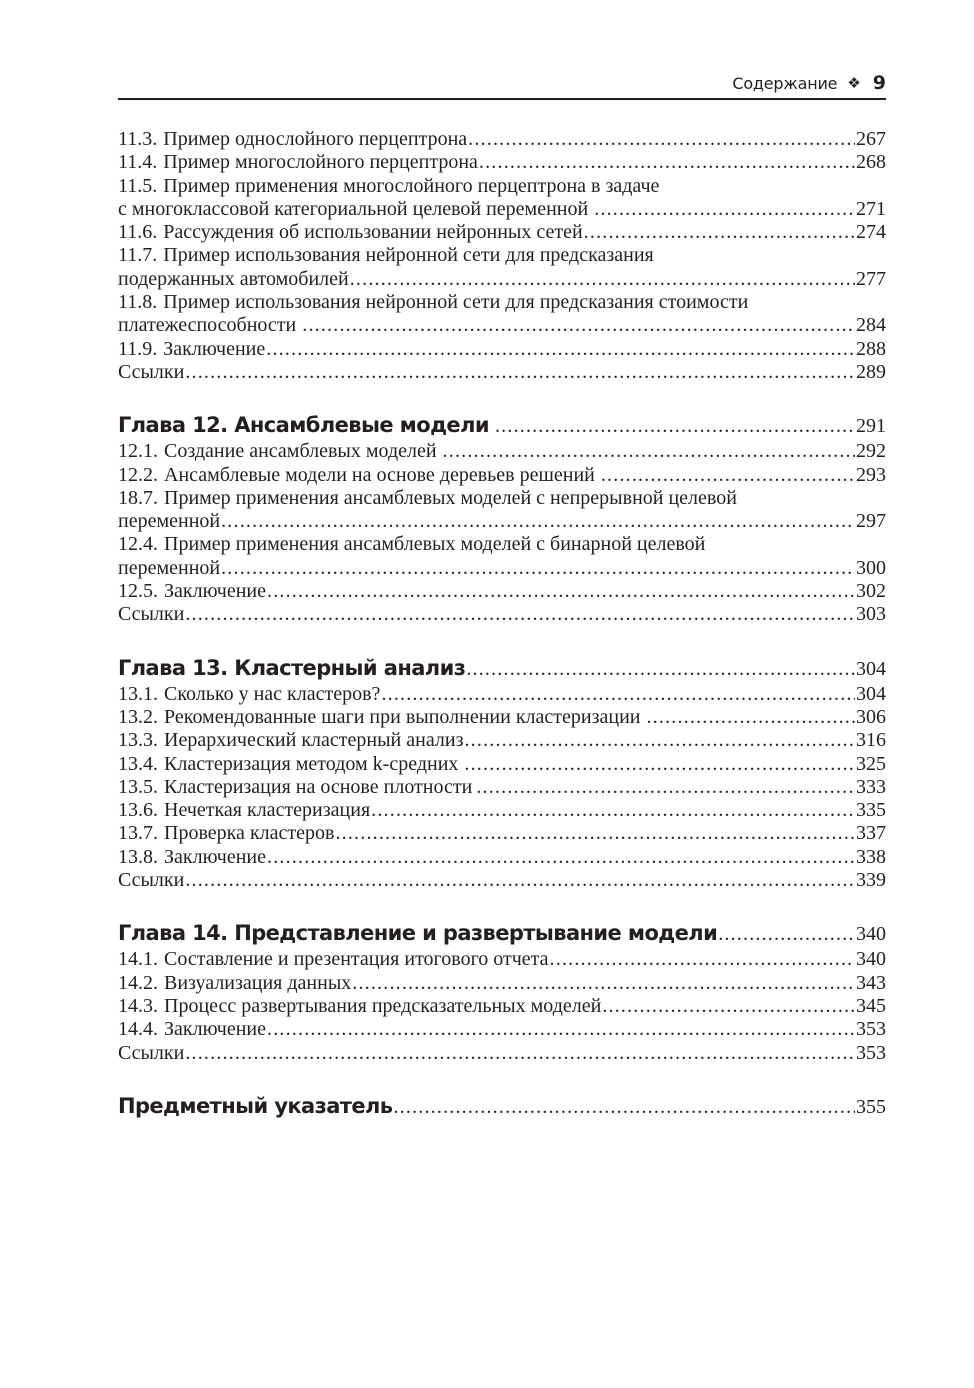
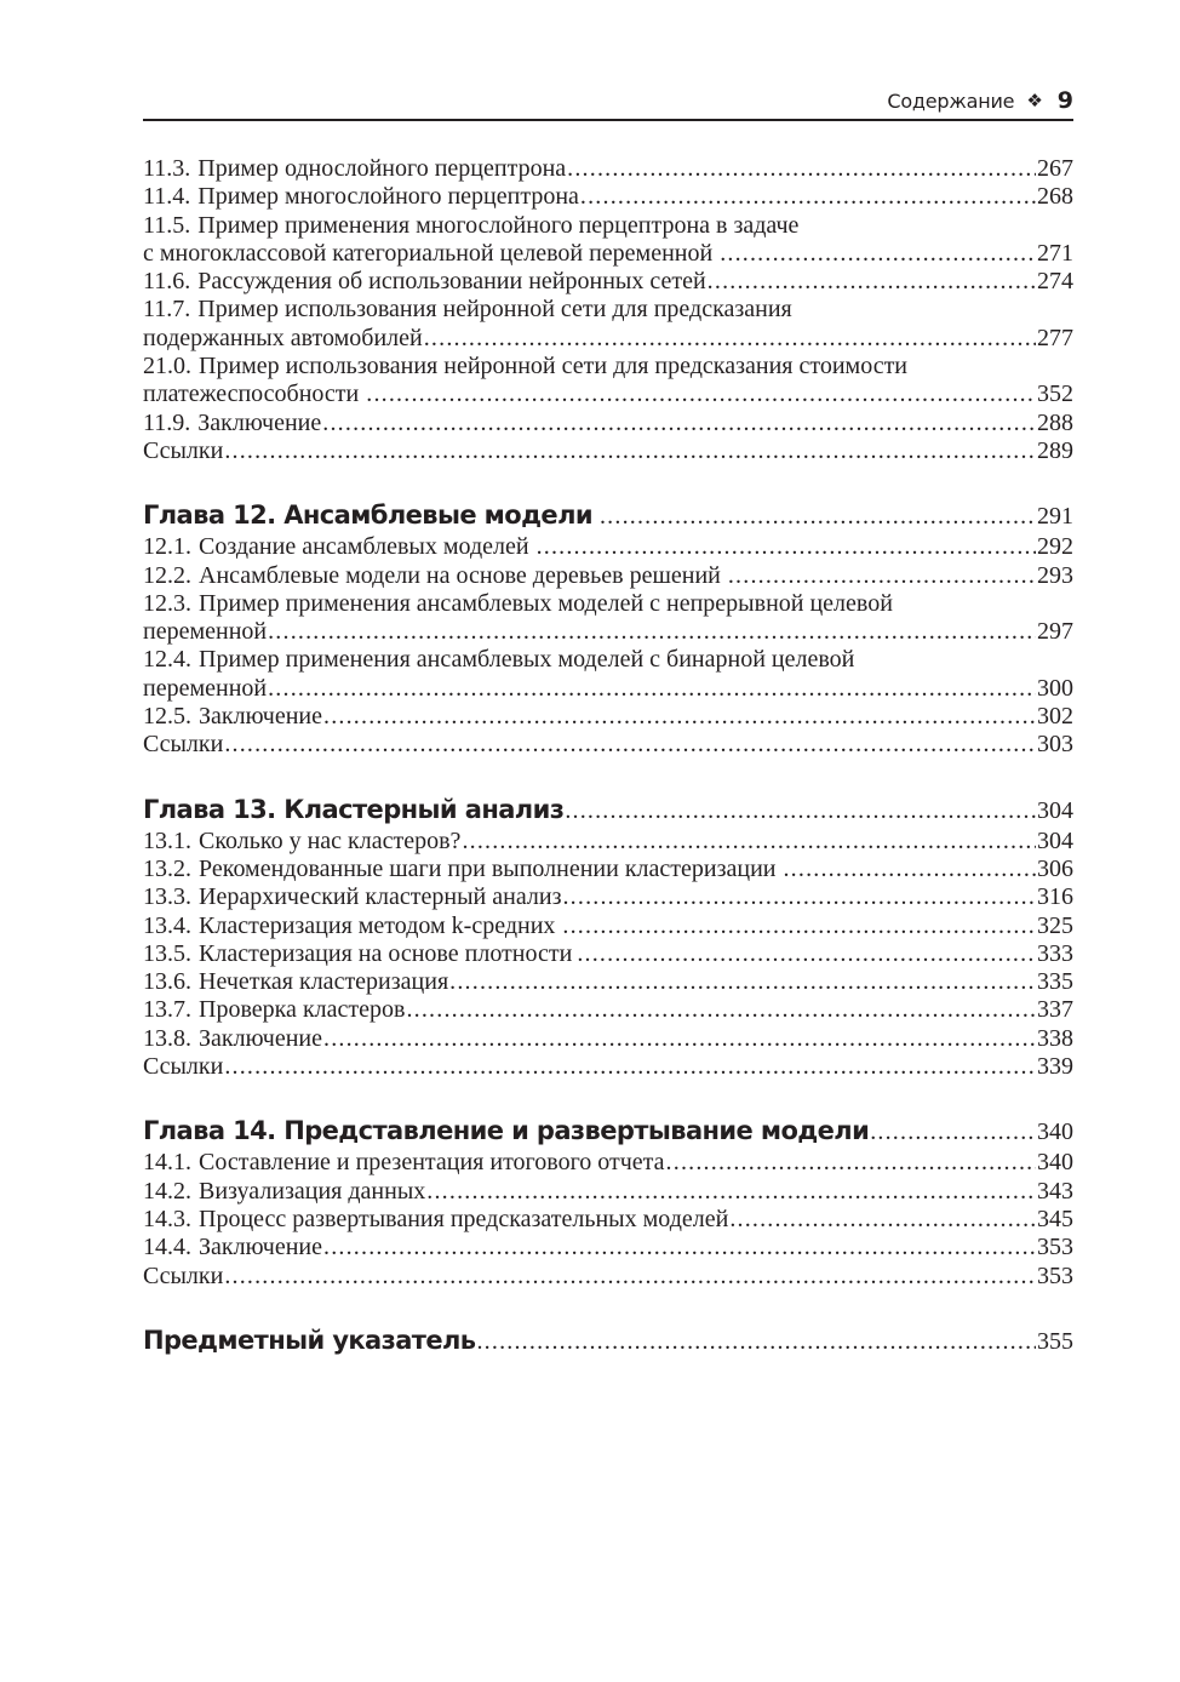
  Содержание
  ❖
  9
  11.3.
  Пример однослойного перцептрона
  267
  11.4.
  Пример многослойного перцептрона
  268
  11.5. Пример применения многослойного перцептрона в задаче
  с многоклассовой категориальной целевой переменной
  271
  11.6.
  Рассуждения об использовании нейронных сетей
  274
  11.7. Пример использования нейронной сети для предсказания
  подержанных автомобилей
  277
- 11.8. Пример использования нейронной сети для предсказания стоимости
+ 21.0. Пример использования нейронной сети для предсказания стоимости
  платежеспособности
- 284
+ 352
  11.9.
  Заключение
  288
  Ссылки
  289
  Глава 12. Ансамблевые модели
  291
  12.1.
  Создание ансамблевых моделей
  292
  12.2.
  Ансамблевые модели на основе деревьев решений
  293
- 18.7. Пример применения ансамблевых моделей с непрерывной целевой
+ 12.3. Пример применения ансамблевых моделей с непрерывной целевой
  переменной
  297
  12.4. Пример применения ансамблевых моделей с бинарной целевой
  переменной
  300
  12.5.
  Заключение
  302
  Ссылки
  303
  Глава 13. Кластерный анализ
  304
  13.1.
  Сколько у нас кластеров?
  304
  13.2.
  Рекомендованные шаги при выполнении кластеризации
  306
  13.3.
  Иерархический кластерный анализ
  316
  13.4.
  Кластеризация методом k-средних
  325
  13.5.
  Кластеризация на основе плотности
  333
  13.6.
  Нечеткая кластеризация
  335
  13.7.
  Проверка кластеров
  337
  13.8.
  Заключение
  338
  Ссылки
  339
  Глава 14. Представление и развертывание модели
  340
  14.1.
  Составление и презентация итогового отчета
  340
  14.2.
  Визуализация данных
  343
  14.3.
  Процесс развертывания предсказательных моделей
  345
  14.4.
  Заключение
  353
  Ссылки
  353
  Предметный указатель
  355
